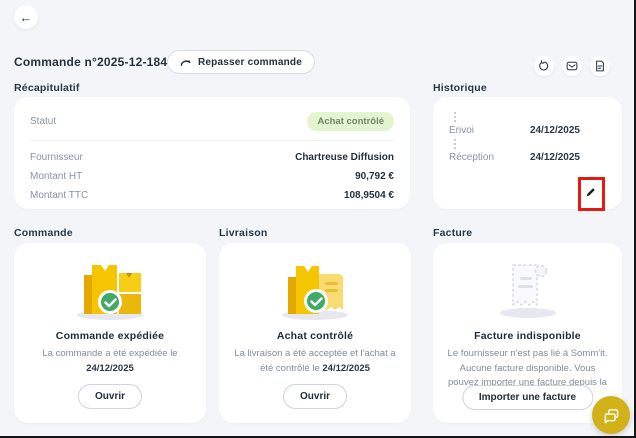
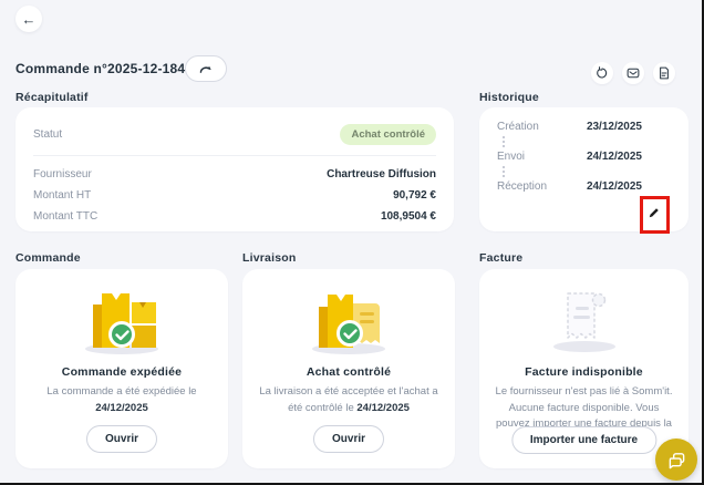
  ←
  Commande n°2025-12-184
- Repasser commande
  Récapitulatif
  Statut
  Achat contrôlé
  Fournisseur
  Chartreuse Diffusion
  Montant HT
  90,792 €
  Montant TTC
  108,9504 €
  Historique
+ Création
+ 23/12/2025
  Envoi
  24/12/2025
  Réception
  24/12/2025
  Commande
  Commande expédiée
  La commande a été expédiée le 24/12/2025
  Ouvrir
  Livraison
  Achat contrôlé
  La livraison a été acceptée et l'achat a été contrôlé le 24/12/2025
  Ouvrir
  Facture
  Facture indisponible
  Le fournisseur n'est pas lié à Somm'it. Aucune facture disponible. Vous pouvez importer une facture depuis la
  Importer une facture
